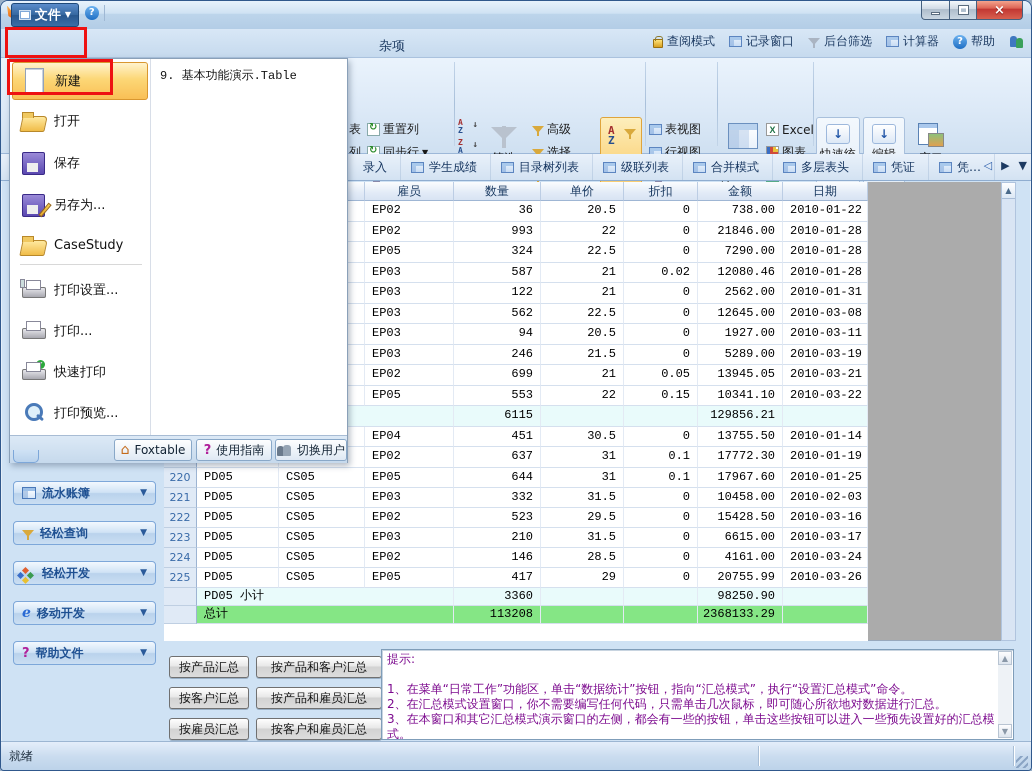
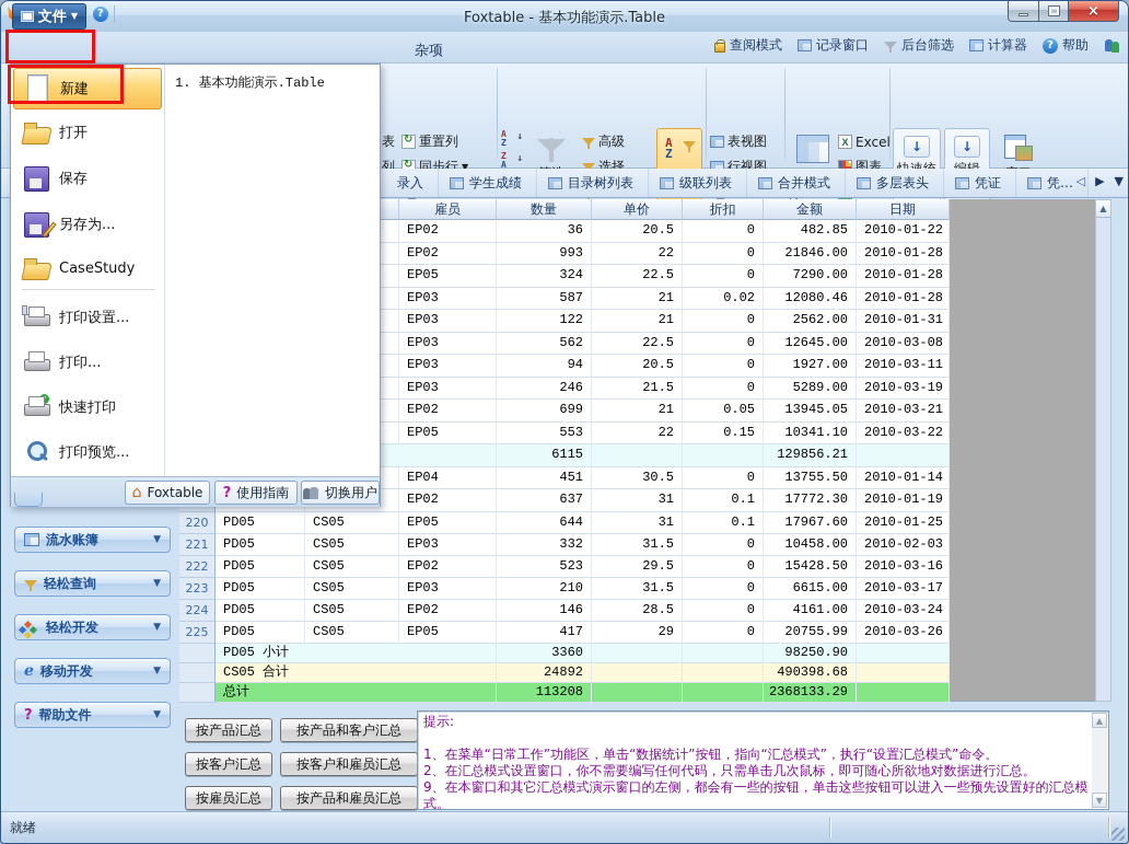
  ?
+ Foxtable - 基本功能演示.Table
  ×
  杂项
  查阅模式
  记录窗口
  后台筛选
  计算器
  ?
  帮助
  文件
  ▼
  表
  列
  重置列
  同步行
  ▼
  A
  ↓
  Z
  Z
  ↓
  A
  高级
  选择
  A
  Z
  表视图
  行视图
  X
  Exce
  图表
  ↓
  ↓
  录入
  学生成绩
  目录树列表
  级联列表
  合并模式
  多层表头
  凭证
  凭…
  ◁
  ▶
  ▼
  雇员
  数量
  单价
  折扣
  金额
  日期
  EP02
  36
  20.5
  0
- 738.00
+ 482.85
  2010-01-22
  EP02
  993
  22
  0
  21846.00
  2010-01-28
  EP05
  324
  22.5
  0
  7290.00
  2010-01-28
  EP03
  587
  21
  0.02
  12080.46
  2010-01-28
  EP03
  122
  21
  0
  2562.00
  2010-01-31
  EP03
  562
  22.5
  0
  12645.00
  2010-03-08
  EP03
  94
  20.5
  0
  1927.00
  2010-03-11
  EP03
  246
  21.5
  0
  5289.00
  2010-03-19
  EP02
  699
  21
  0.05
  13945.05
  2010-03-21
  EP05
  553
  22
  0.15
  10341.10
  2010-03-22
  6115
  129856.21
  EP04
  451
  30.5
  0
  13755.50
  2010-01-14
  EP02
  637
  31
  0.1
  17772.30
  2010-01-19
  220
  PD05
  CS05
  EP05
  644
  31
  0.1
  17967.60
  2010-01-25
  221
  PD05
  CS05
  EP03
  332
  31.5
  0
  10458.00
  2010-02-03
  222
  PD05
  CS05
  EP02
  523
  29.5
  0
  15428.50
  2010-03-16
  223
  PD05
  CS05
  EP03
  210
  31.5
  0
  6615.00
  2010-03-17
  224
  PD05
  CS05
  EP02
  146
  28.5
  0
  4161.00
  2010-03-24
  225
  PD05
  CS05
  EP05
  417
  29
  0
  20755.99
  2010-03-26
  PD05 小计
  3360
  98250.90
+ CS05 合计
+ 24892
+ 490398.68
  总计
  113208
  2368133.29
  ▲
  流水账簿
  ▼
  轻松查询
  ▼
  轻松开发
  ▼
  e
  移动开发
  ▼
  ?
  帮助文件
  ▼
  按产品汇总
  按产品和客户汇总
  按客户汇总
- 按产品和雇员汇总
+ 按客户和雇员汇总
  按雇员汇总
- 按客户和雇员汇总
+ 按产品和雇员汇总
  提示:
  1、在菜单“日常工作”功能区，单击“数据统计”按钮，指向“汇总模式”，执行“设置汇总模式”命令。
  2、在汇总模式设置窗口，你不需要编写任何代码，只需单击几次鼠标，即可随心所欲地对数据进行汇总。
- 3、在本窗口和其它汇总模式演示窗口的左侧，都会有一些的按钮，单击这些按钮可以进入一些预先设置好的汇总模式。
+ 9、在本窗口和其它汇总模式演示窗口的左侧，都会有一些的按钮，单击这些按钮可以进入一些预先设置好的汇总模式。
  ▲
  ▼
  就绪
  新建
  打开
  保存
  另存为...
  CaseStudy
  打印设置...
  打印...
  快速打印
  打印预览...
- 9. 基本功能演示.Table
+ 1. 基本功能演示.Table
  ⌂
  Foxtable
  ?
  使用指南
  切换用户
